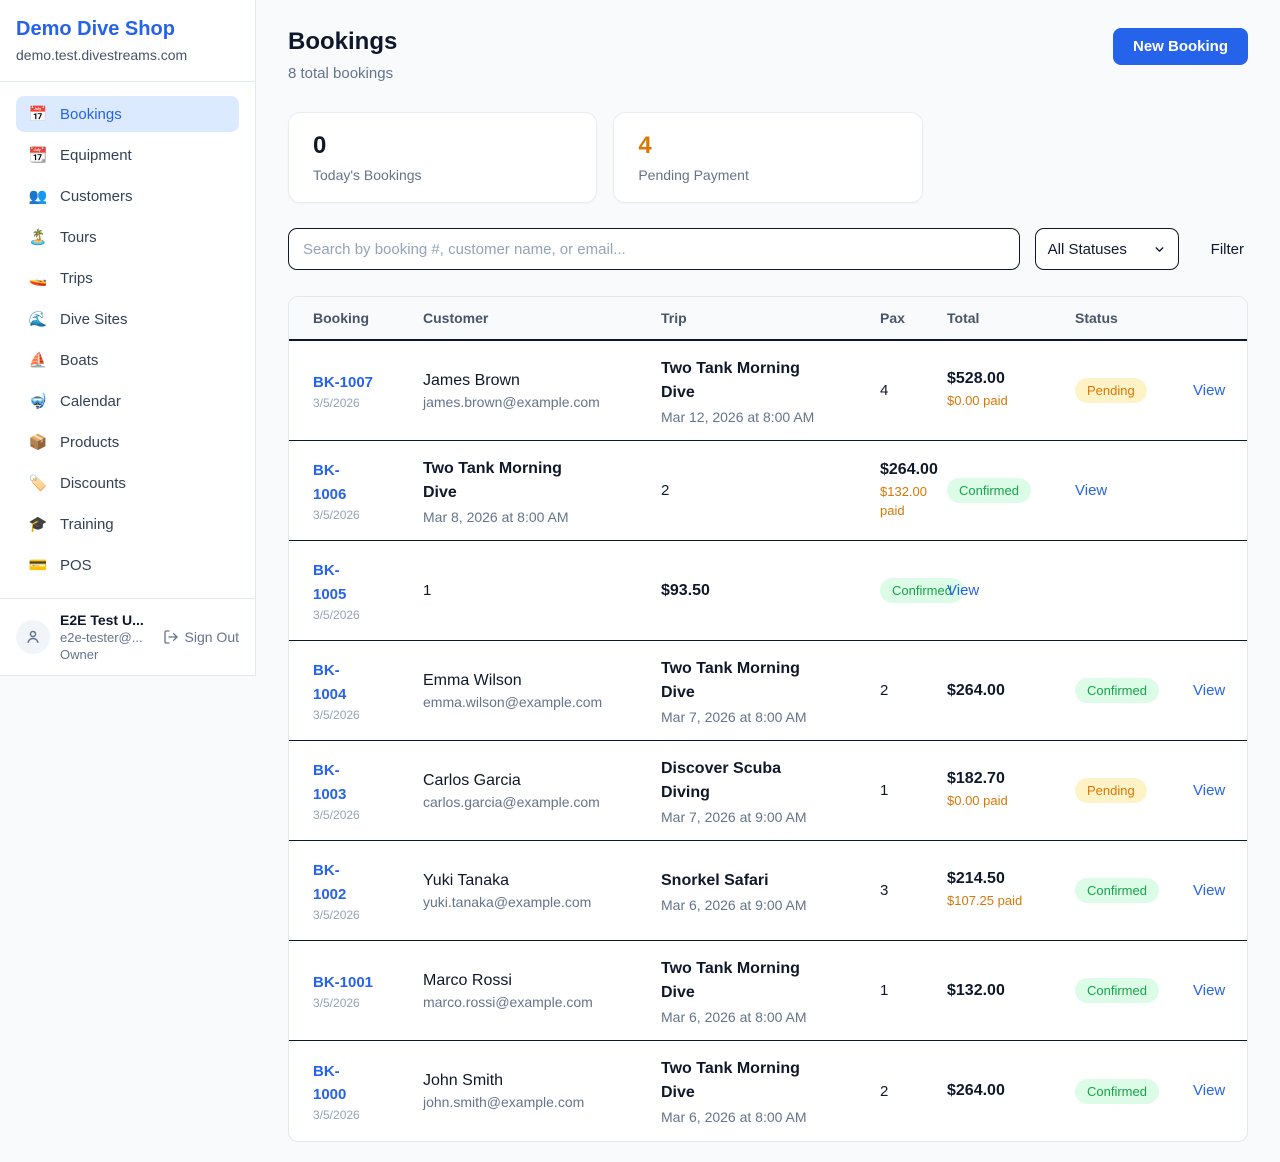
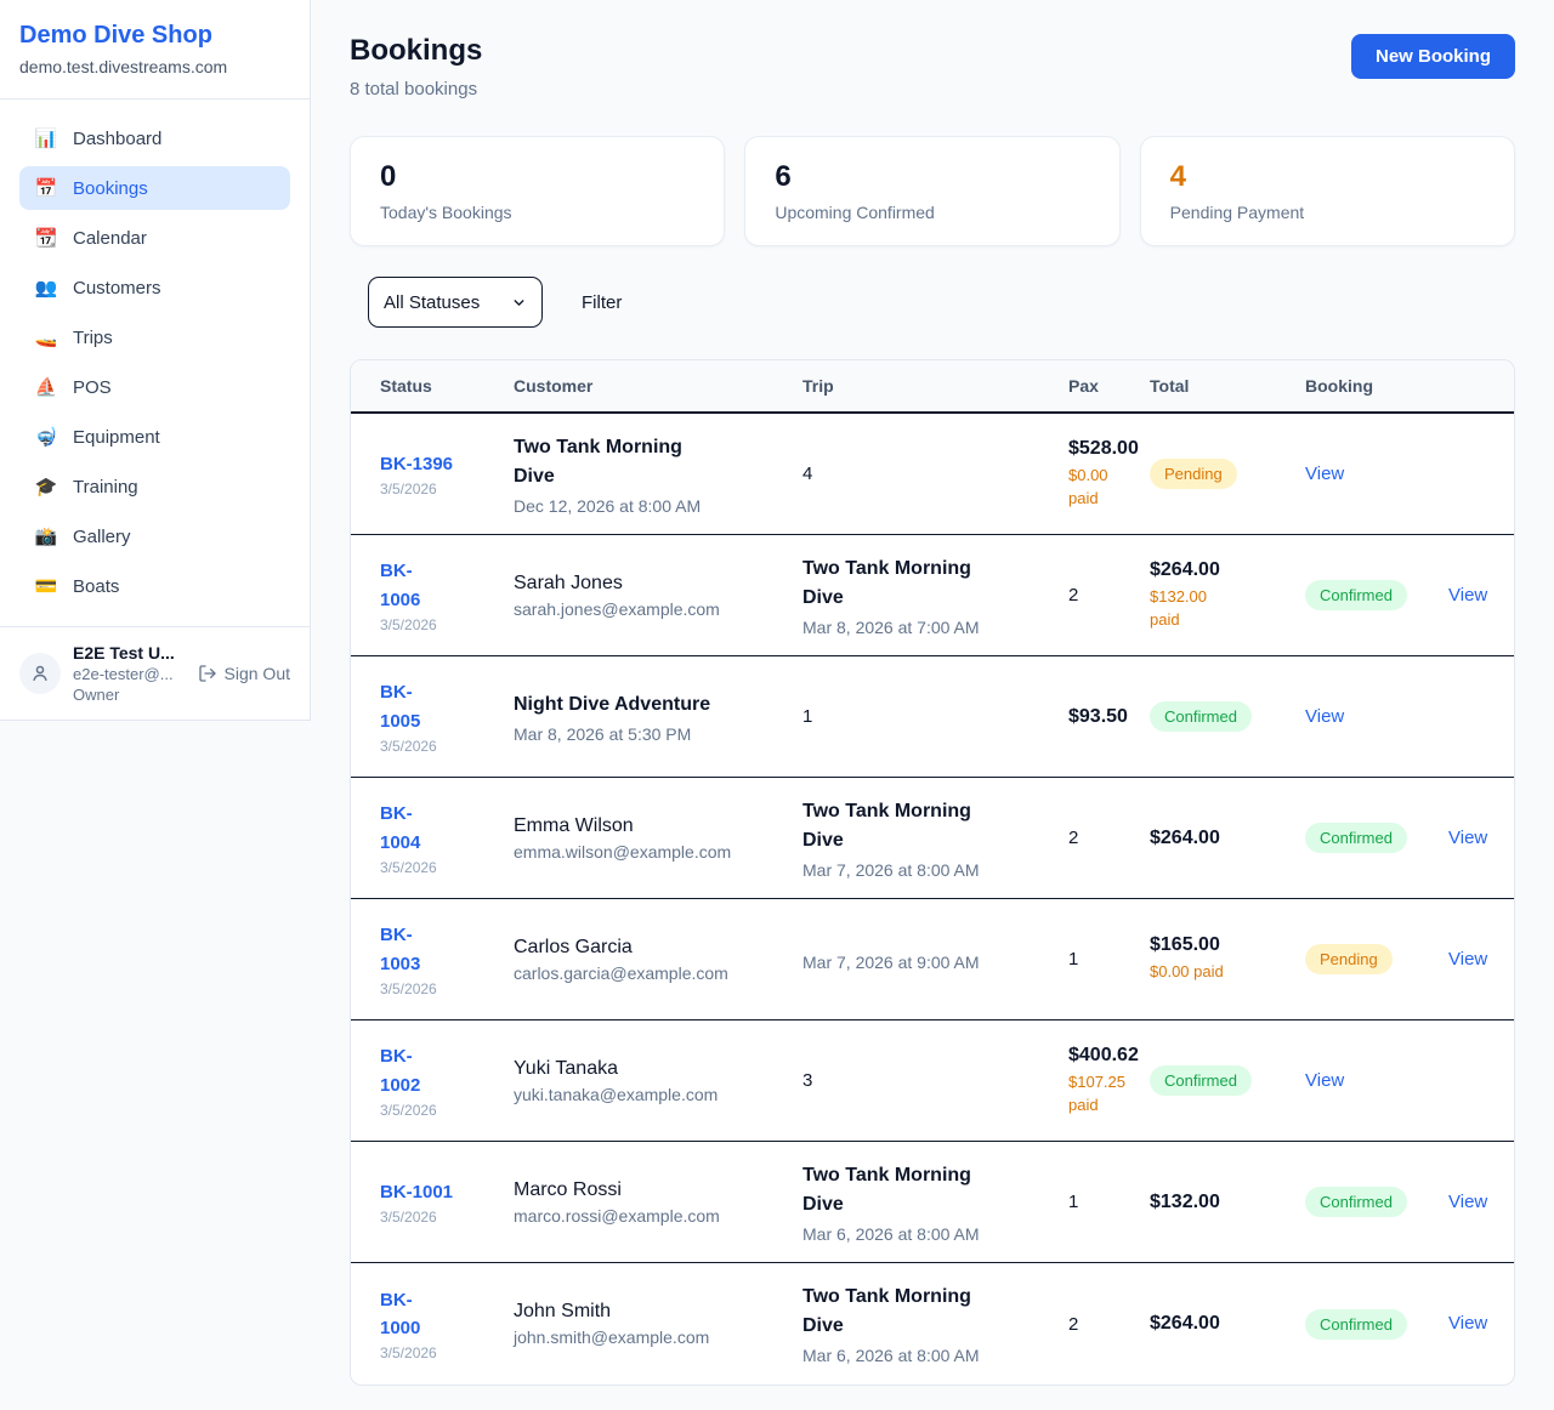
  Demo Dive Shop
  demo.test.divestreams.com
+ 📊
+ Dashboard
  📅
  Bookings
  📆
- Equipment
+ Calendar
  👥
  Customers
- 🏝️
- Tours
  🚤
  Trips
- 🌊
- Dive Sites
  ⛵
- Boats
+ POS
  🤿
- Calendar
+ Equipment
- 📦
- Products
- 🏷️
- Discounts
  🎓
  Training
+ 📸
+ Gallery
  💳
- POS
+ Boats
  E2E Test U...
  e2e-tester@...
  Owner
  Sign Out
  Bookings
  8 total bookings
  New Booking
  0
  Today's Bookings
+ 6
+ Upcoming Confirmed
  4
  Pending Payment
- Search by booking #, customer name, or email...
  All Statuses
  Filter
- Booking
+ Status
  Customer
  Trip
  Pax
  Total
- Status
+ Booking
- BK-1007
+ BK-1396
  3/5/2026
- James Brown
- james.brown@example.com
  Two Tank Morning
  Dive
- Mar 12, 2026 at 8:00 AM
+ Dec 12, 2026 at 8:00 AM
  4
  $528.00
  $0.00 paid
  Pending
  View
  BK-
  1006
  3/5/2026
+ Sarah Jones
+ sarah.jones@example.com
  Two Tank Morning
  Dive
- Mar 8, 2026 at 8:00 AM
+ Mar 8, 2026 at 7:00 AM
  2
  $264.00
  $132.00
  paid
  Confirmed
  View
  BK-
  1005
  3/5/2026
+ Night Dive Adventure
+ Mar 8, 2026 at 5:30 PM
  1
  $93.50
  Confirmed
  View
  BK-
  1004
  3/5/2026
  Emma Wilson
  emma.wilson@example.com
  Two Tank Morning
  Dive
  Mar 7, 2026 at 8:00 AM
  2
  $264.00
  Confirmed
  View
  BK-
  1003
  3/5/2026
  Carlos Garcia
  carlos.garcia@example.com
- Discover Scuba
- Diving
  Mar 7, 2026 at 9:00 AM
  1
- $182.70
+ $165.00
  $0.00 paid
  Pending
  View
  BK-
  1002
  3/5/2026
  Yuki Tanaka
  yuki.tanaka@example.com
- Snorkel Safari
- Mar 6, 2026 at 9:00 AM
  3
- $214.50
+ $400.62
  $107.25 paid
  Confirmed
  View
  BK-1001
  3/5/2026
  Marco Rossi
  marco.rossi@example.com
  Two Tank Morning
  Dive
  Mar 6, 2026 at 8:00 AM
  1
  $132.00
  Confirmed
  View
  BK-
  1000
  3/5/2026
  John Smith
  john.smith@example.com
  Two Tank Morning
  Dive
  Mar 6, 2026 at 8:00 AM
  2
  $264.00
  Confirmed
  View
